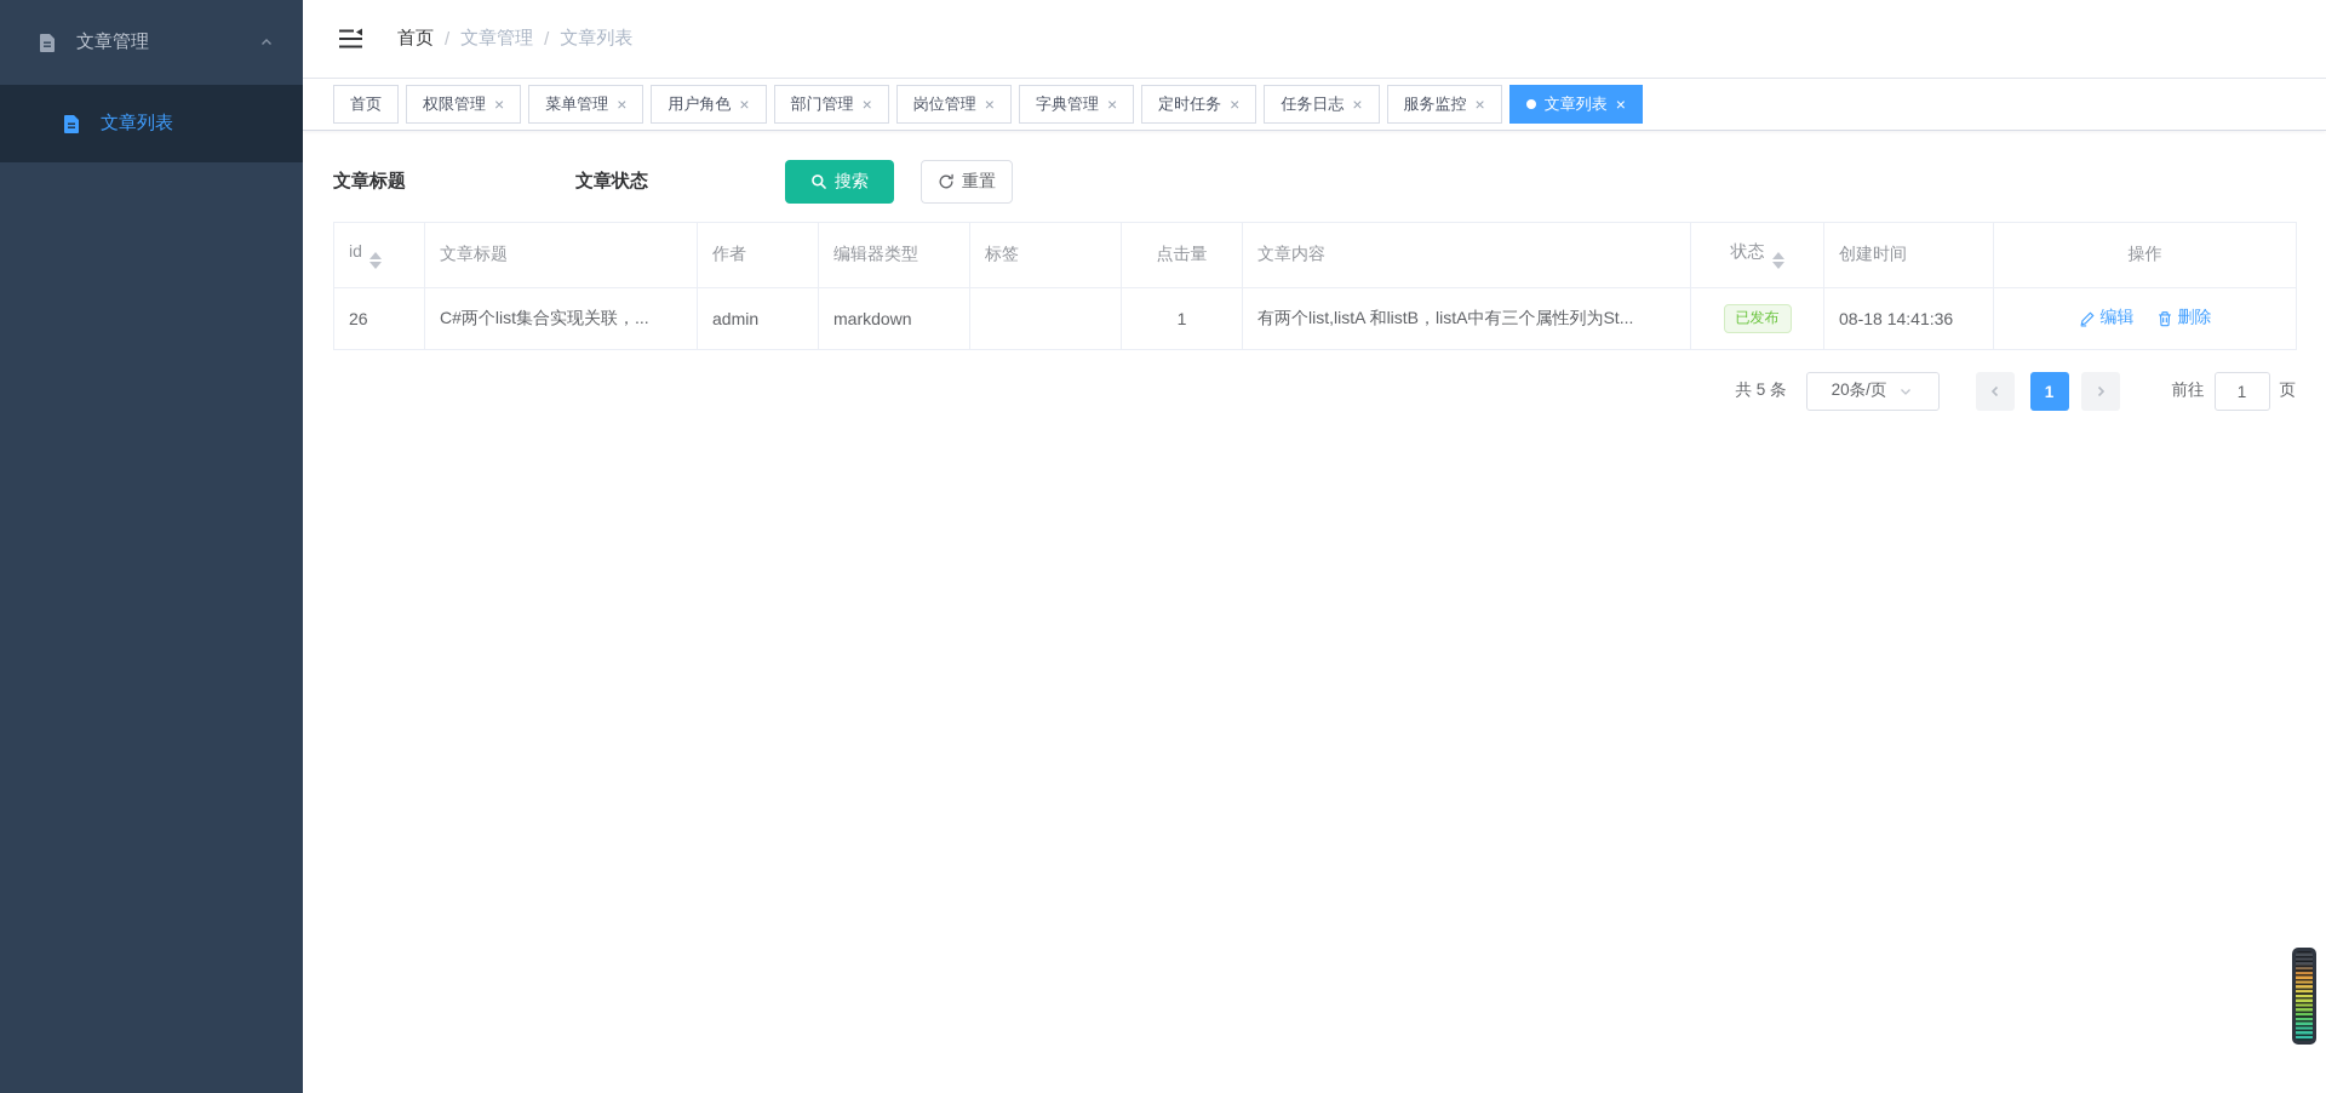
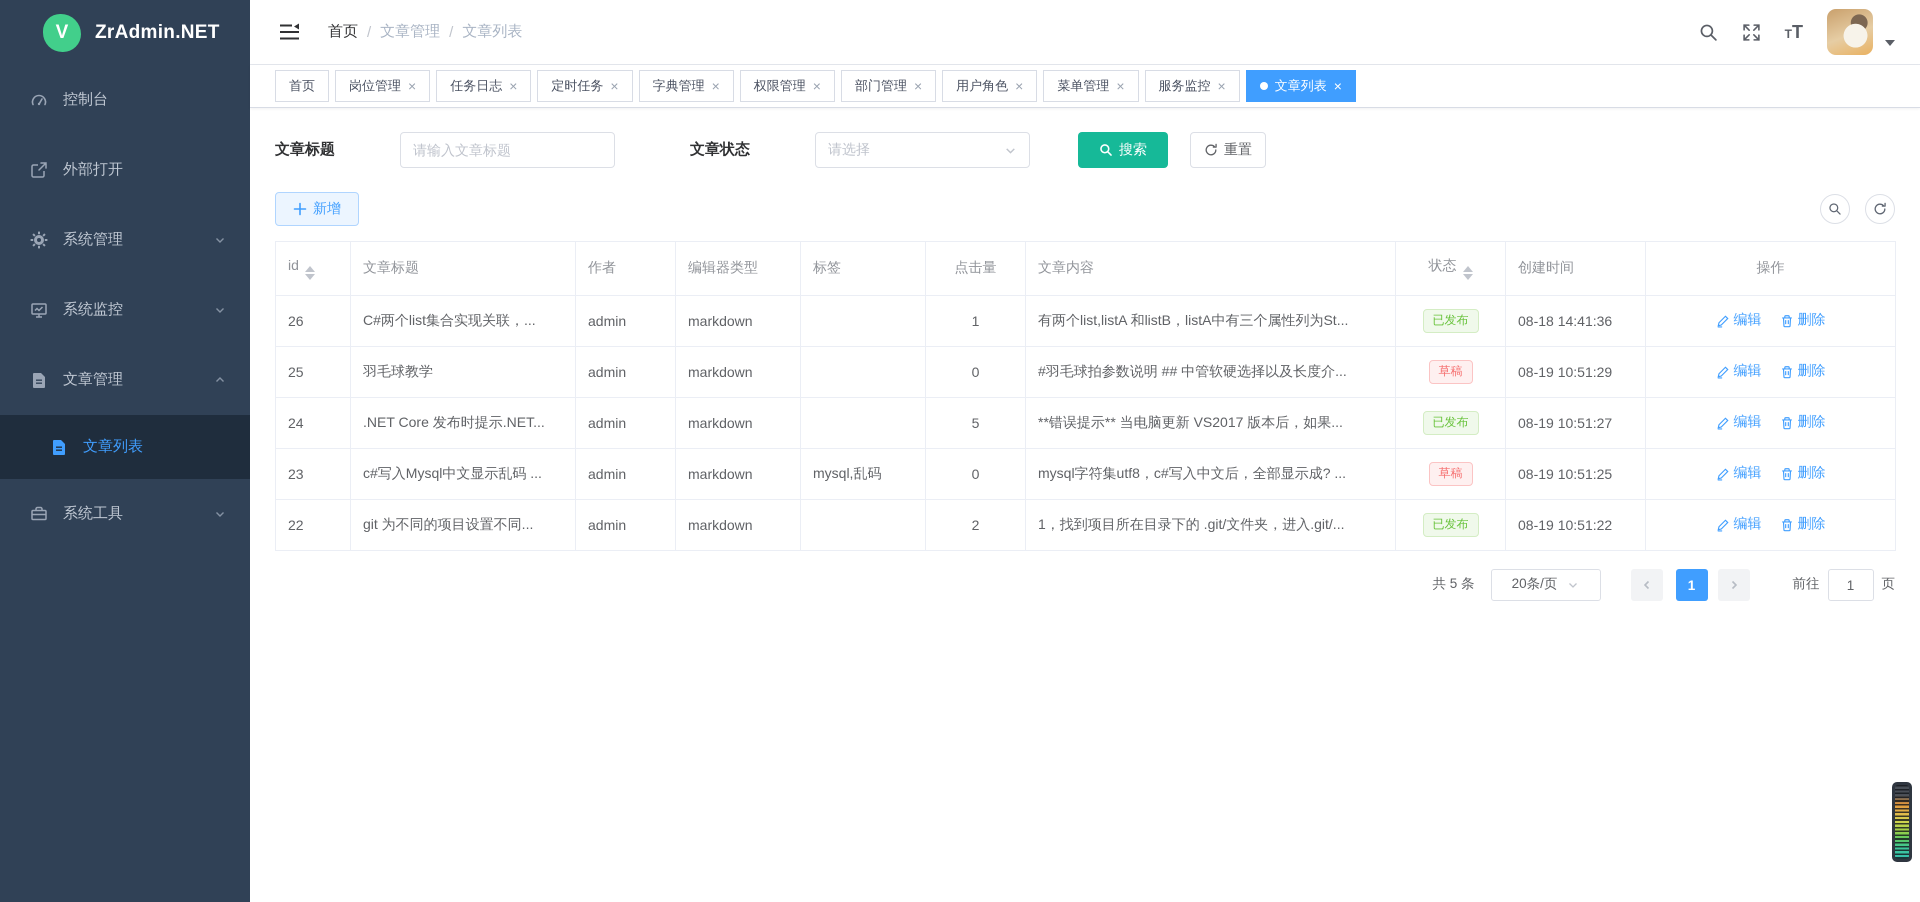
+ V
+ ZrAdmin.NET
+ 控制台
+ 外部打开
+ 系统管理
+ 系统监控
  文章管理
  文章列表
+ 系统工具
  首页
  /
  文章管理
  /
  文章列表
+ TT
  首页
- 权限管理
+ 岗位管理
  ×
- 菜单管理
+ 任务日志
  ×
- 用户角色
+ 定时任务
  ×
- 部门管理
+ 字典管理
  ×
- 岗位管理
+ 权限管理
  ×
- 字典管理
+ 部门管理
  ×
- 定时任务
+ 用户角色
  ×
- 任务日志
+ 菜单管理
  ×
  服务监控
  ×
  文章列表
  ×
  文章标题
+ 请输入文章标题
  文章状态
+ 请选择
  搜索
  重置
+ 新增
  id	文章标题	作者	编辑器类型	标签	点击量	文章内容	状态	创建时间	操作
  26	C#两个list集合实现关联，...	admin	markdown		1	有两个list,listA 和listB，listA中有三个属性列为St...	已发布	08-18 14:41:36	编辑 删除
+ 25	羽毛球教学	admin	markdown		0	#羽毛球拍参数说明 ## 中管软硬选择以及长度介...	草稿	08-19 10:51:29	编辑 删除
+ 24	.NET Core 发布时提示.NET...	admin	markdown		5	**错误提示** 当电脑更新 VS2017 版本后，如果...	已发布	08-19 10:51:27	编辑 删除
+ 23	c#写入Mysql中文显示乱码 ...	admin	markdown	mysql,乱码	0	mysql字符集utf8，c#写入中文后，全部显示成? ...	草稿	08-19 10:51:25	编辑 删除
+ 22	git 为不同的项目设置不同...	admin	markdown		2	1，找到项目所在目录下的 .git/文件夹，进入.git/...	已发布	08-19 10:51:22	编辑 删除
  共 5 条
  20条/页
  1
  前往
  1
  页
